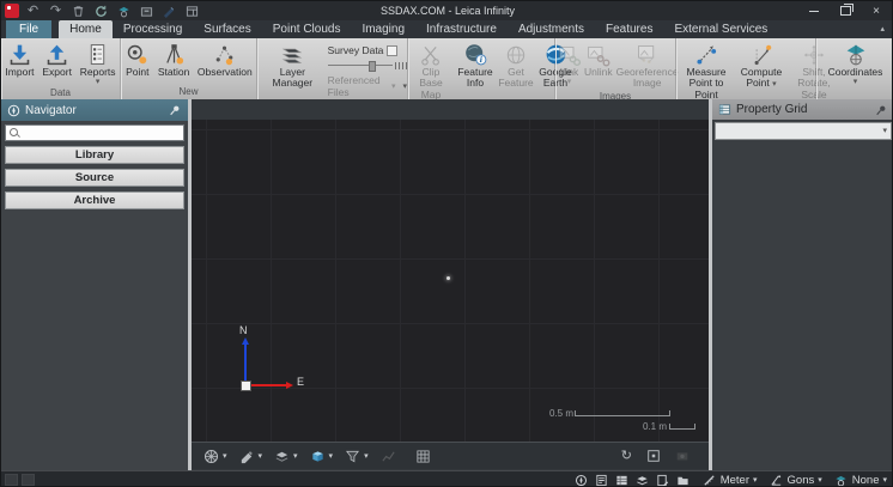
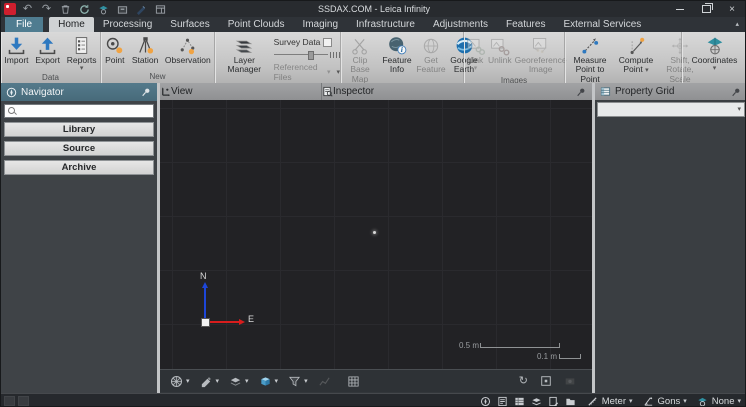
  ↶
  ↷
  SSDAX.COM - Leica Infinity
  ×
  File
  Home
  Processing
  Surfaces
  Point Clouds
  Imaging
  Infrastructure
  Adjustments
  Features
  External Services
  Import
  Export
  Reports
  Data
  Point
  Station
  Observation
  New
  Layer Manager
  Survey Data
  Referenced Files
  Clip Base Map
  i
  Feature Info
  Get Feature
  Google Earth
  Link
  Unlink
  Georeference Image
  Images
  Measure Point to Point
  Compute Point
  Shift, Rotate, Scale
  Coordinates
  Navigator
  Library
  Source
  Archive
+ View
+ Inspector
  N
  E
  0.5 m
  0.1 m
  ↻
  Property Grid
  Meter
  Gons
  None
